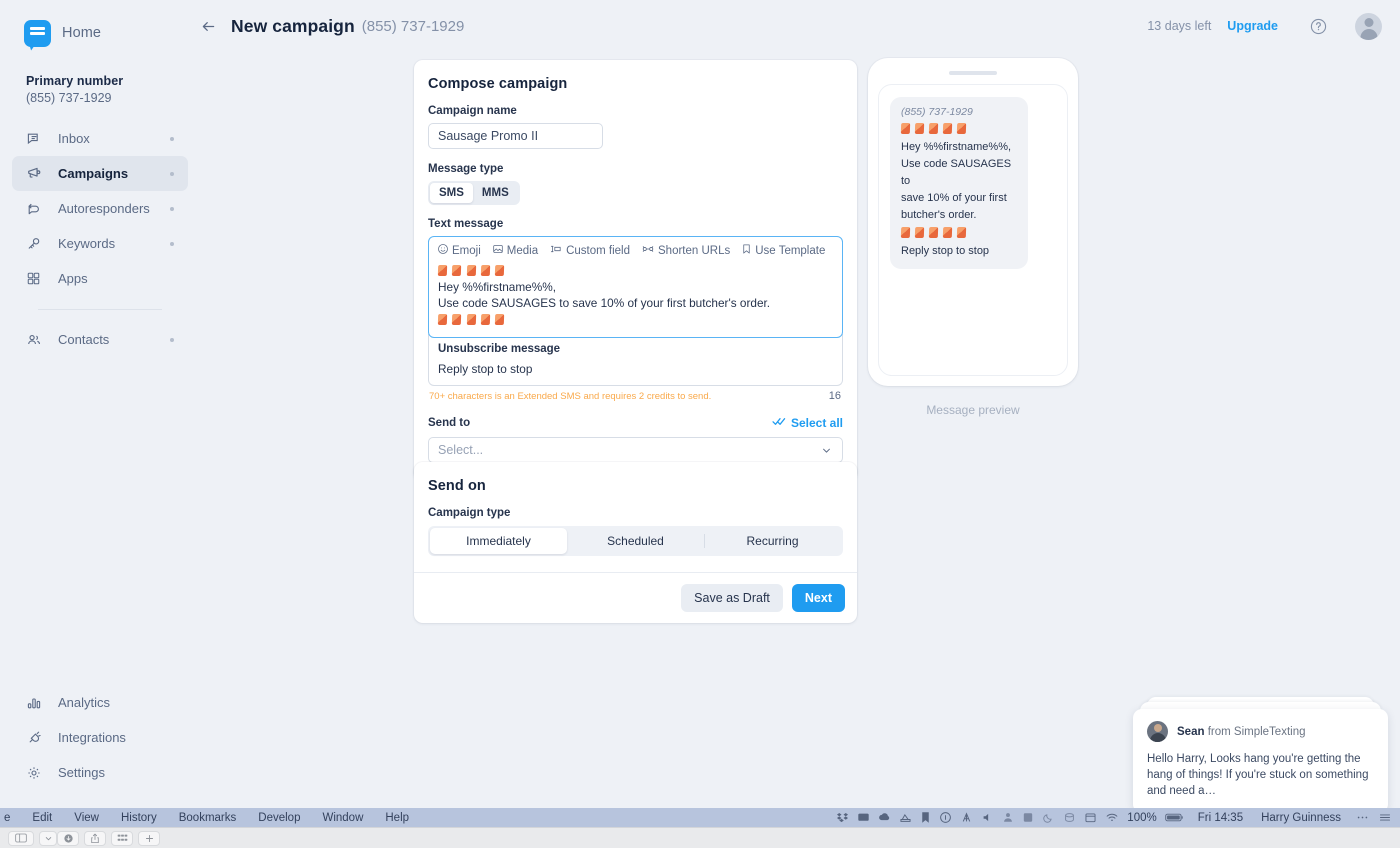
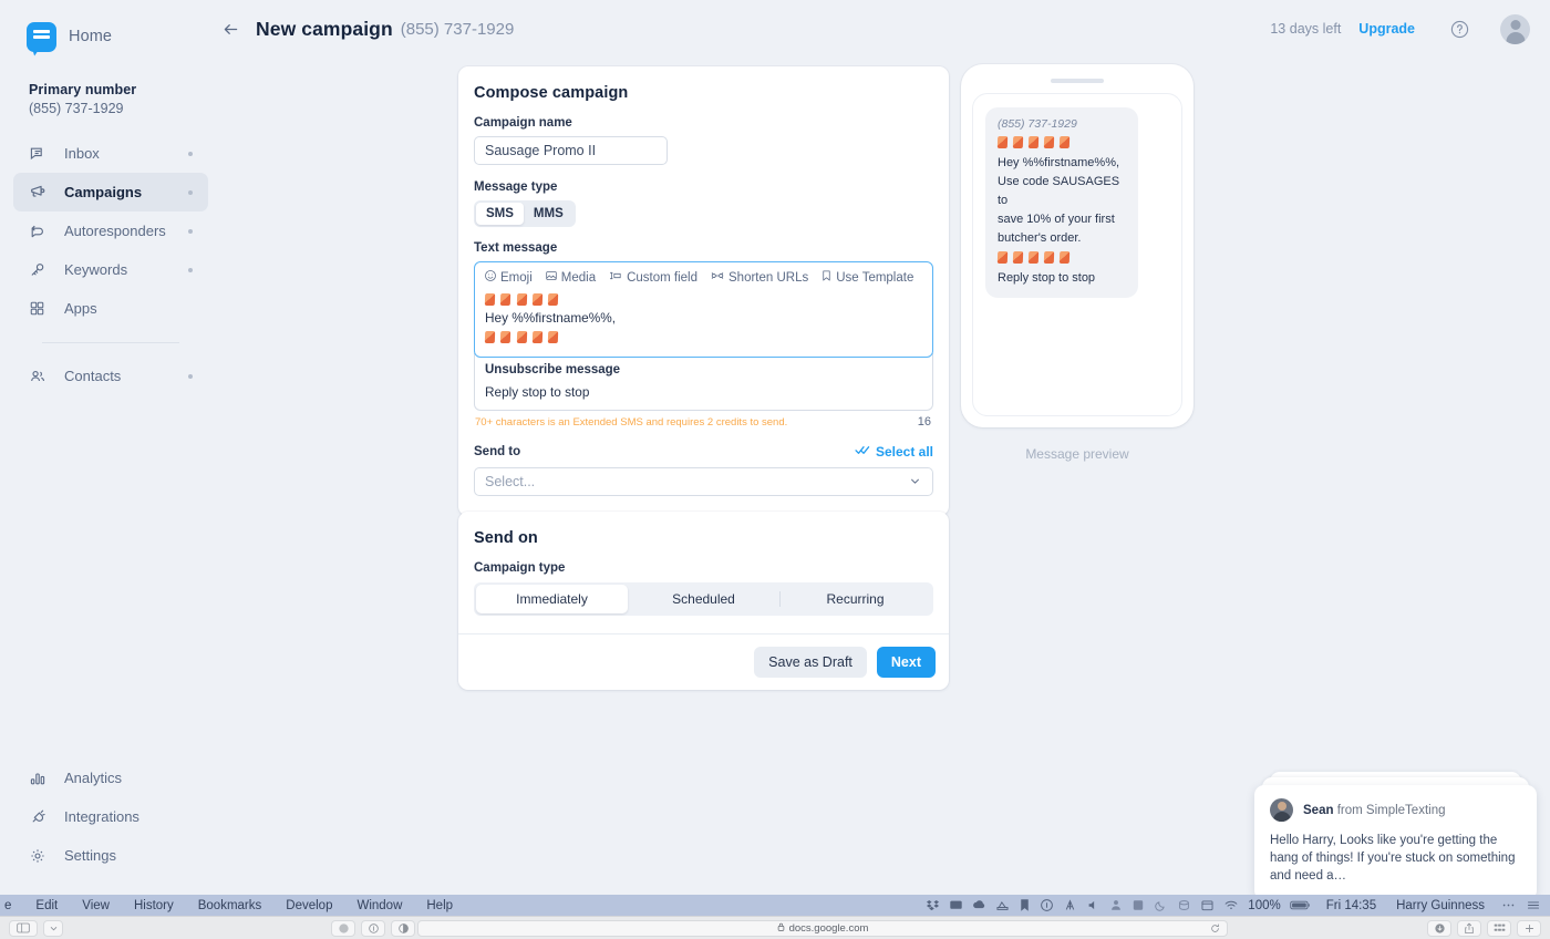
  Home
  Primary number
  (855) 737-1929
  Inbox
  Campaigns
  Autoresponders
  Keywords
  Apps
  Contacts
  Analytics
  Integrations
  Settings
  New campaign
  (855) 737-1929
  13 days left
  Upgrade
  Compose campaign
  Campaign name
  Sausage Promo II
  Message type
  SMS
  MMS
  Text message
  Emoji
  Media
  Custom field
  Shorten URLs
  Use Template
  Hey %%firstname%%,
- Use code SAUSAGES to save 10% of your first butcher's order.
  Unsubscribe message
  Reply stop to stop
  70+ characters is an Extended SMS and requires 2 credits to send.
  16
  Send to
  Select all
  Select...
  Send on
  Campaign type
  Immediately
  Scheduled
  Recurring
  Save as Draft
  Next
  (855) 737-1929
  Hey %%firstname%%,
  Use code SAUSAGES to
  save 10% of your first
  butcher's order.
  Reply stop to stop
  Message preview
  Sean from SimpleTexting
- Hello Harry, Looks hang you're getting the hang of things! If you're stuck on something and need a…
+ Hello Harry, Looks like you're getting the hang of things! If you're stuck on something and need a…
  e
  Edit
  View
  History
  Bookmarks
  Develop
  Window
  Help
  100%
  Fri 14:35
  Harry Guinness
+ docs.google.com
